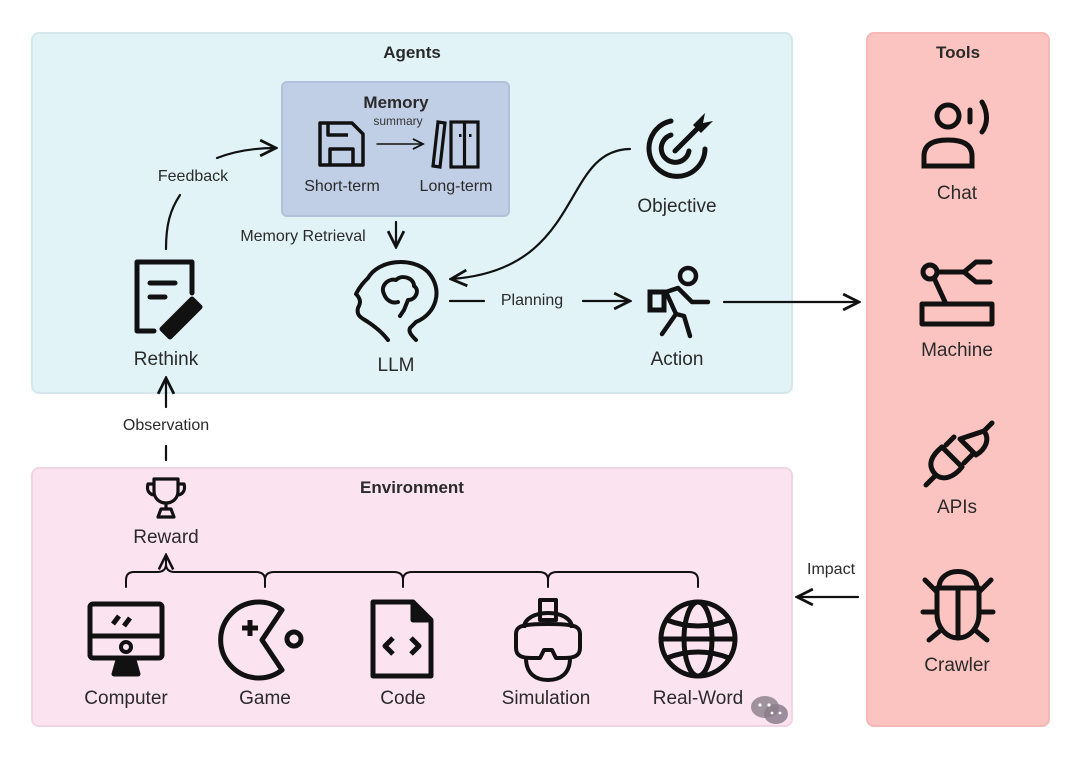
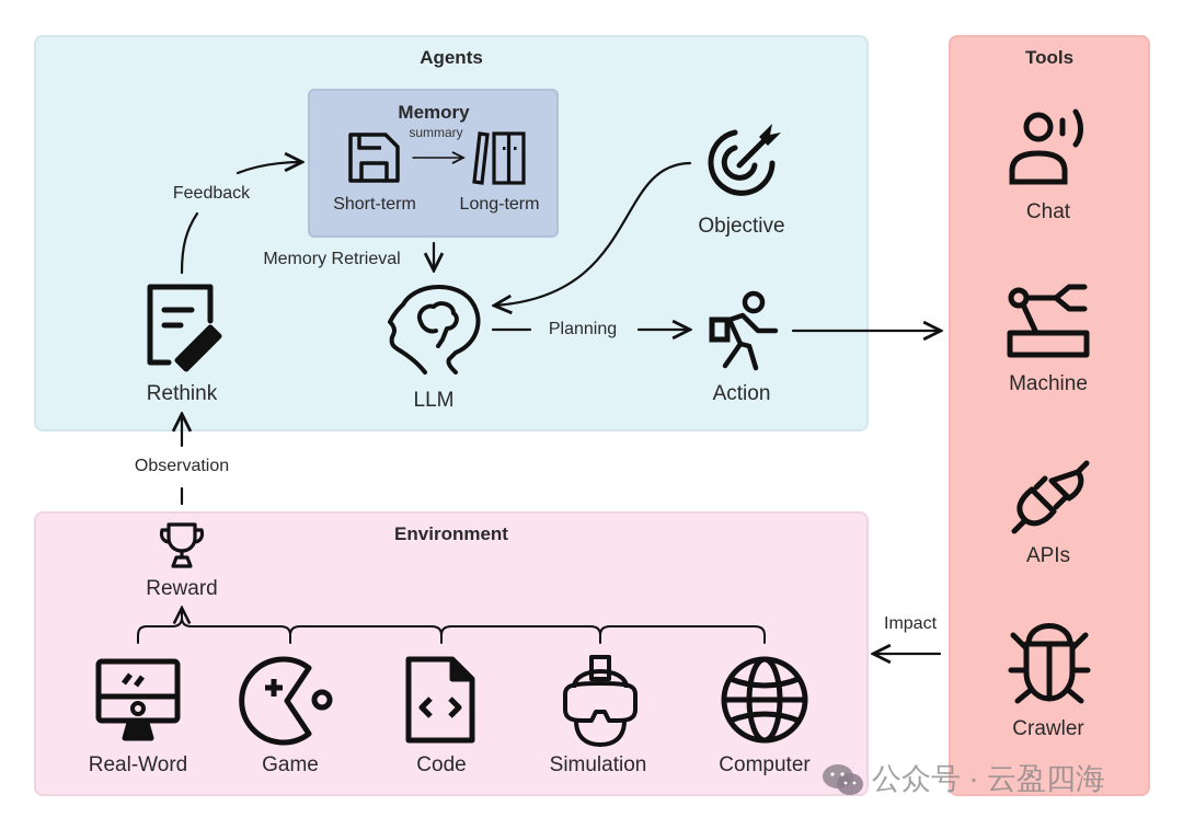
  Agents
  Environment
  Tools
  Memory
  summary
  Short-term
  Long-term
  Feedback
  Memory Retrieval
  Planning
  Observation
  Impact
  Rethink
  LLM
  Objective
  Action
  Chat
  Machine
  APIs
  Crawler
  Reward
- Computer
+ Real-Word
  Game
  Code
  Simulation
- Real-Word
+ Computer
+ 公众号 · 云盈四海
